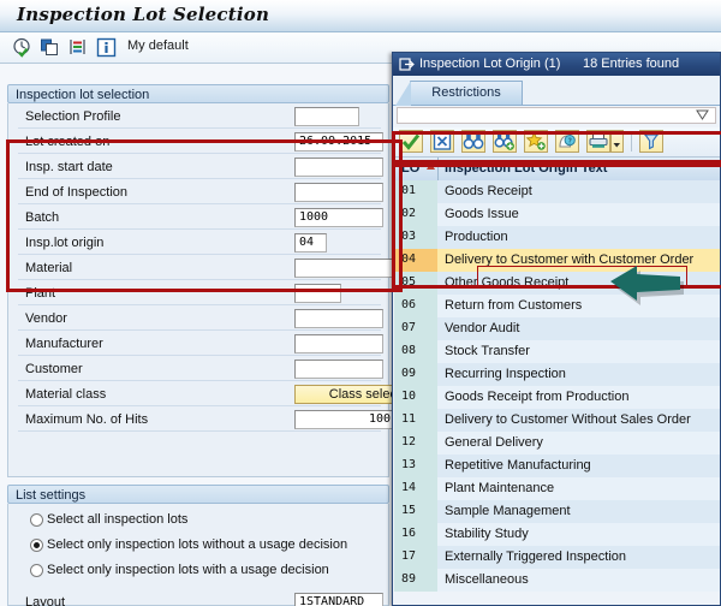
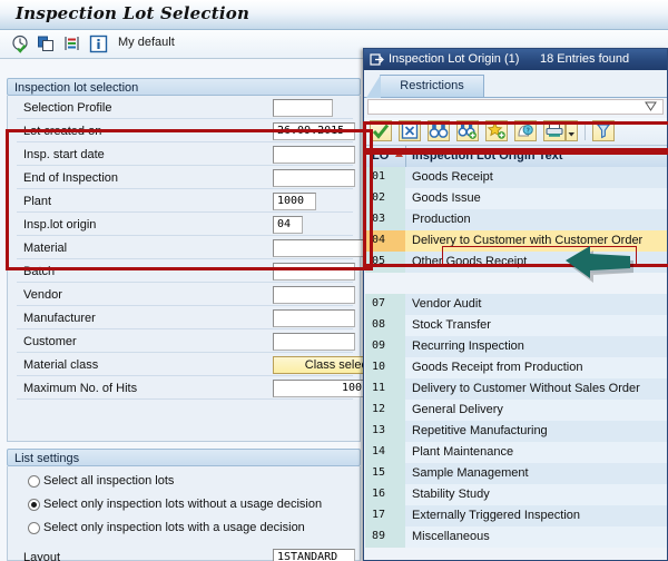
  Inspection Lot Selection
  My default
  Inspection lot selection
  Selection Profile
  Lot created on
  26.09.2015
  Insp. start date
  End of Inspection
- Batch
+ Plant
  1000
  Insp.lot origin
  04
  Material
- Plant
+ Batch
  Vendor
  Manufacturer
  Customer
  Material class
  Class sele
  Maximum No. of Hits
  100
  List settings
  Select all inspection lots
  Select only inspection lots without a usage decision
  Select only inspection lots with a usage decision
  Layout
  1STANDARD
  Inspection Lot Origin (1)
  18 Entries found
  Restrictions
  ?
  LO
  Inspection Lot Origin Text
  01
  Goods Receipt
  02
  Goods Issue
  03
  Production
  04
  Delivery to Customer with Customer Order
  05
  Other Goods Receipt
- 06
- Return from Customers
  07
  Vendor Audit
  08
  Stock Transfer
  09
  Recurring Inspection
  10
  Goods Receipt from Production
  11
  Delivery to Customer Without Sales Order
  12
  General Delivery
  13
  Repetitive Manufacturing
  14
  Plant Maintenance
  15
  Sample Management
  16
  Stability Study
  17
  Externally Triggered Inspection
  89
  Miscellaneous
